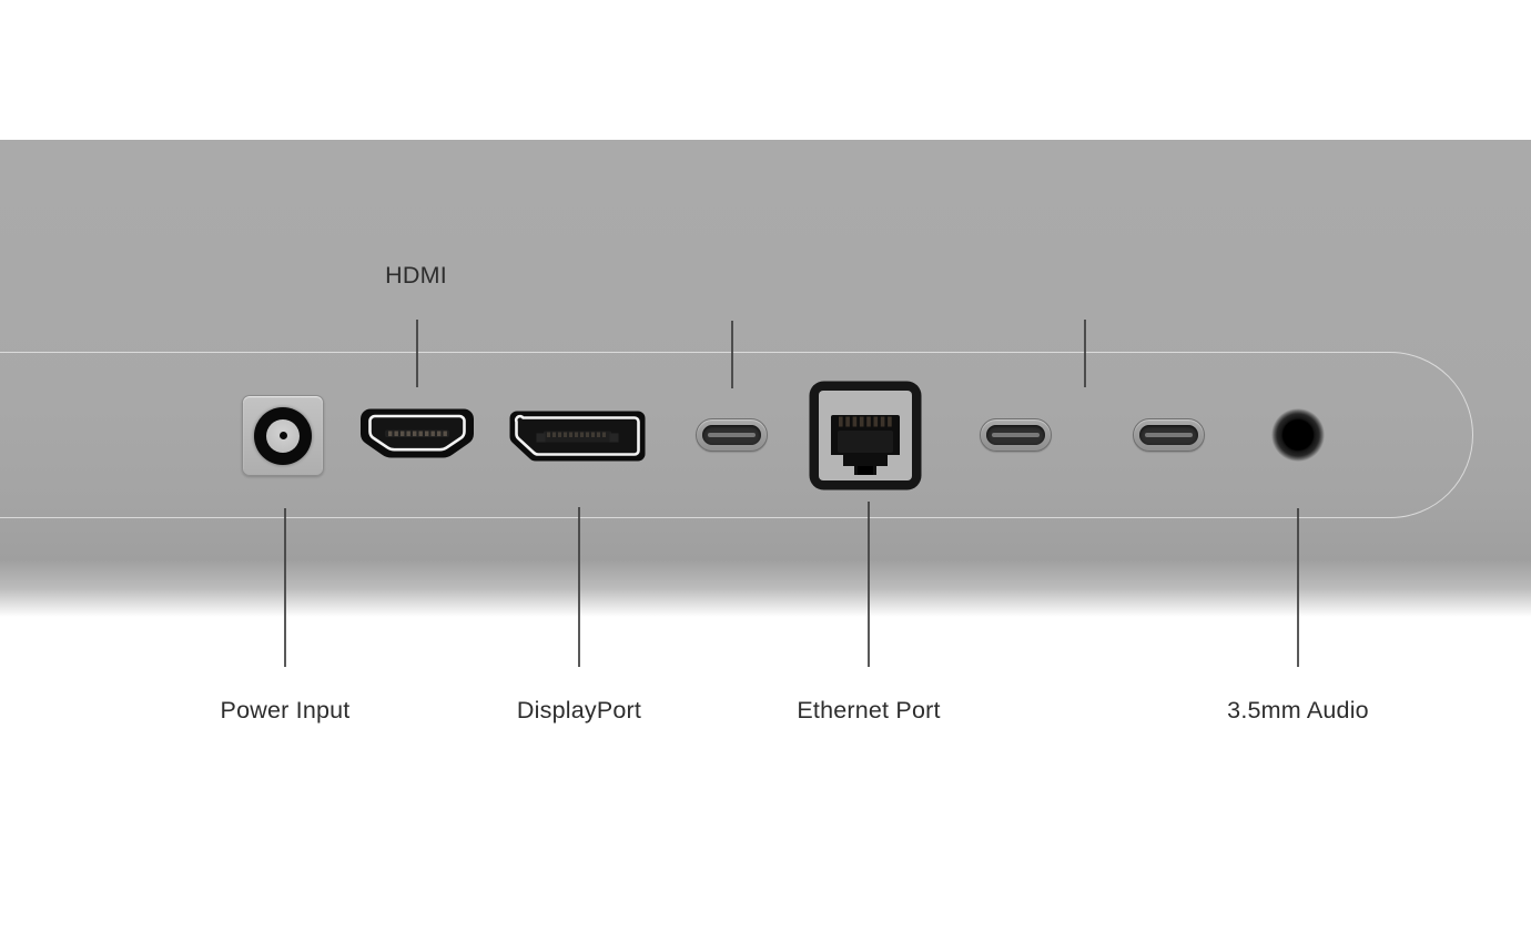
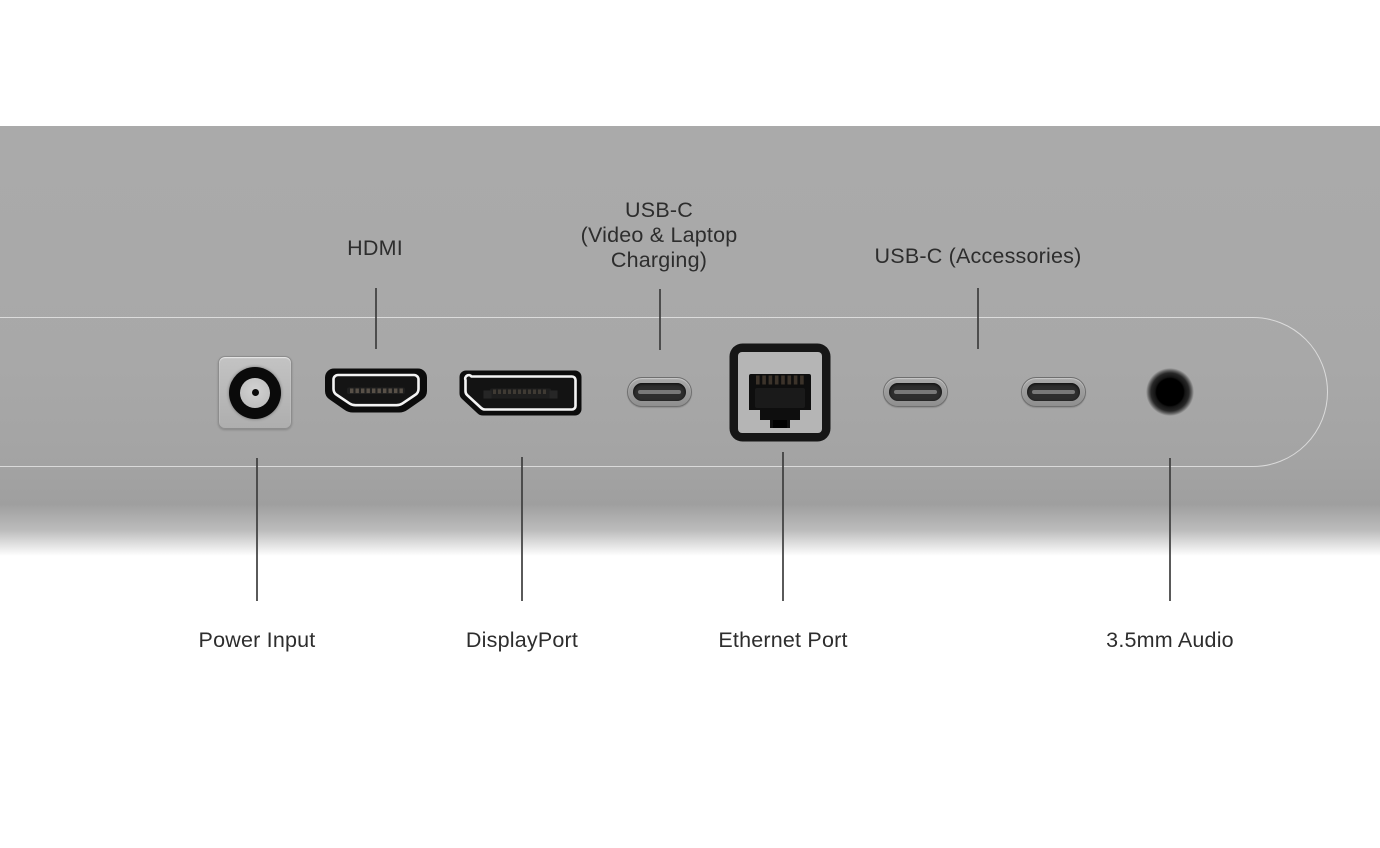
  HDMI
+ USB-C
+ (Video & Laptop
+ Charging)
+ USB-C (Accessories)
  Power Input
  DisplayPort
  Ethernet Port
  3.5mm Audio
